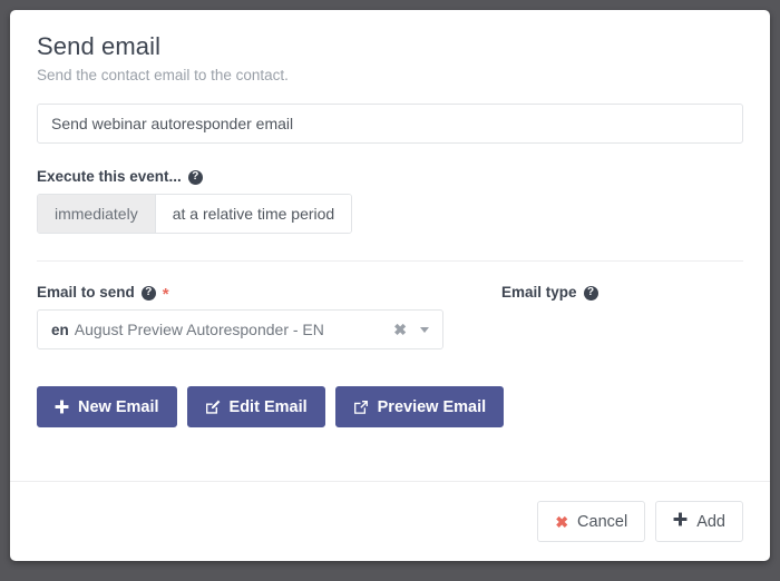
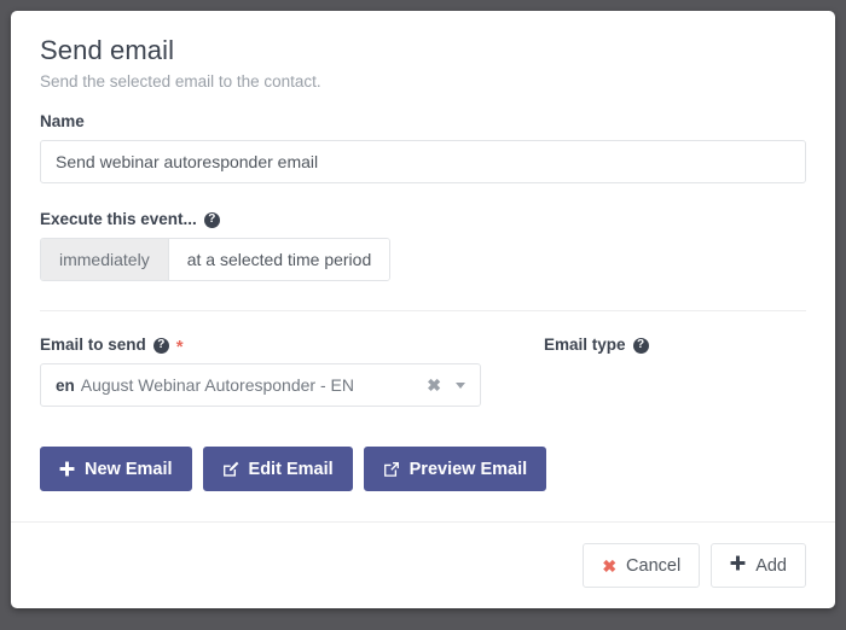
  Send email
- Send the contact email to the contact.
+ Send the selected email to the contact.
+ Name
  Send webinar autoresponder email
  Execute this event...
  ?
  immediately
- at a relative time period
+ at a selected time period
  Email to send
  ?
  *
  en
- August Preview Autoresponder - EN
+ August Webinar Autoresponder - EN
  ✖
  Email type
  ?
  New Email
  Edit Email
  Preview Email
  ✖
  Cancel
  Add
